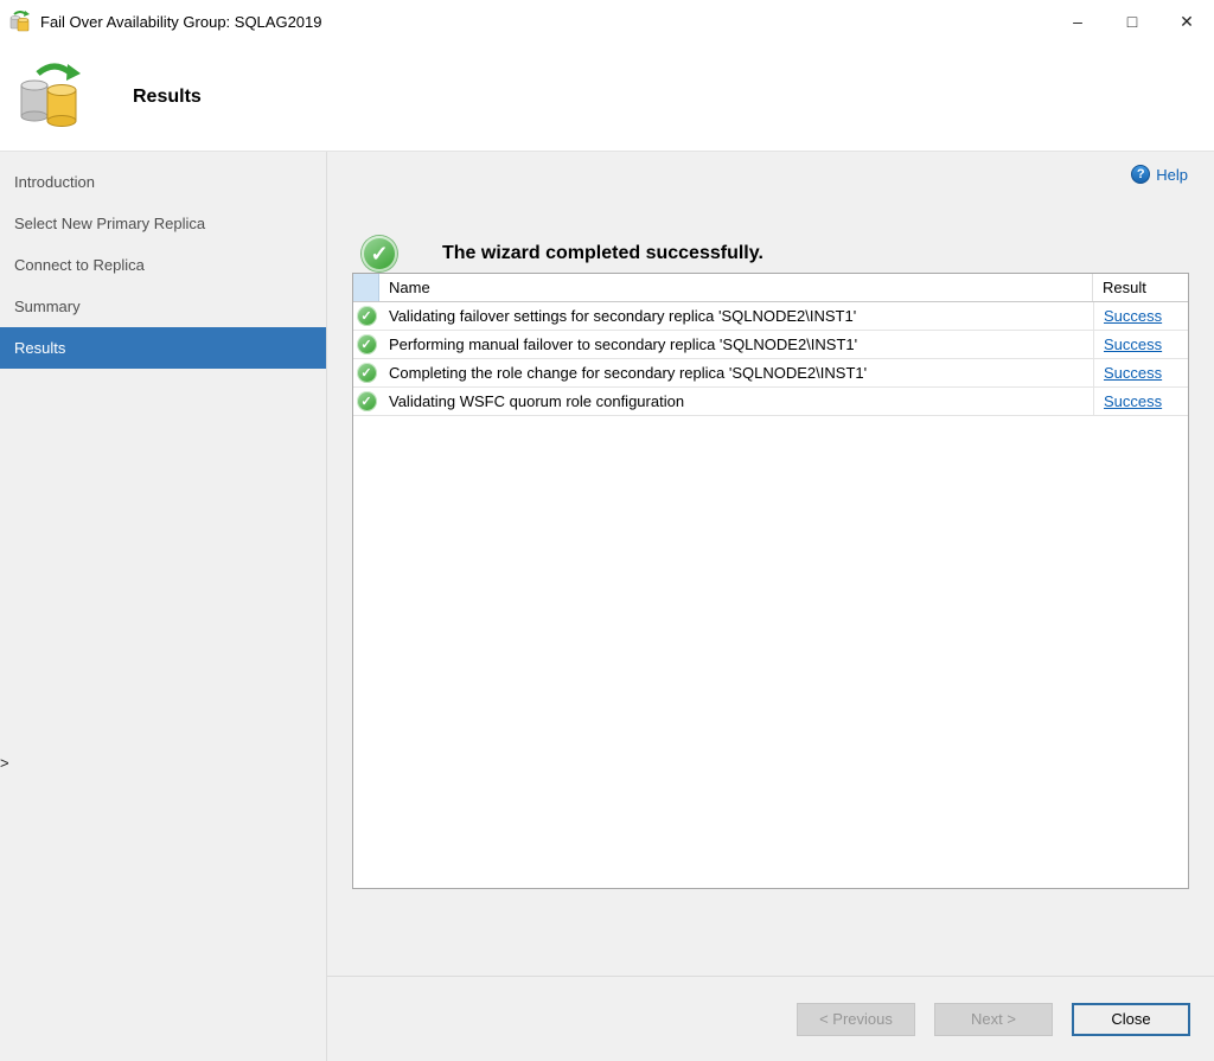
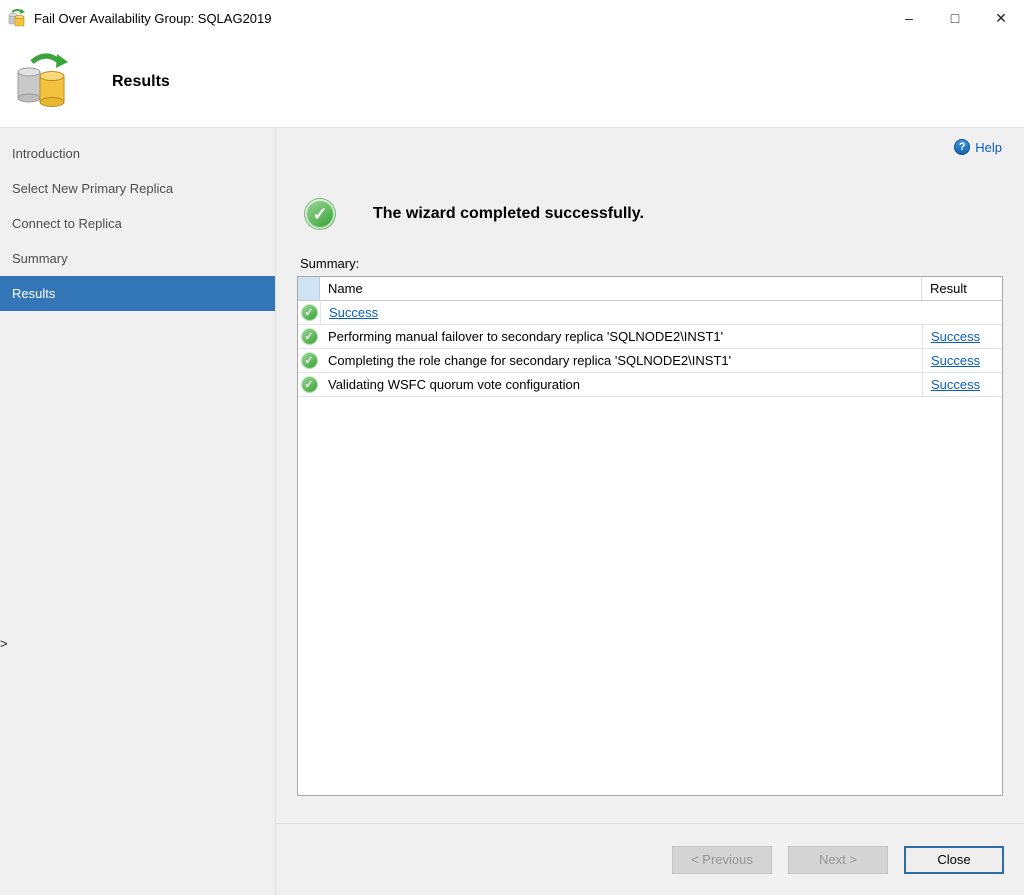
  Fail Over Availability Group: SQLAG2019
  –
  □
  ✕
  Results
  Introduction
  Select New Primary Replica
  Connect to Replica
  Summary
  Results
  ?
  Help
  ✓
  The wizard completed successfully.
+ Summary:
  Name
  Result
  ✓
- Validating failover settings for secondary replica 'SQLNODE2\INST1'
  Success
  ✓
  Performing manual failover to secondary replica 'SQLNODE2\INST1'
  Success
  ✓
  Completing the role change for secondary replica 'SQLNODE2\INST1'
  Success
  ✓
- Validating WSFC quorum role configuration
+ Validating WSFC quorum vote configuration
  Success
  < Previous
  Next >
  Close
  >
